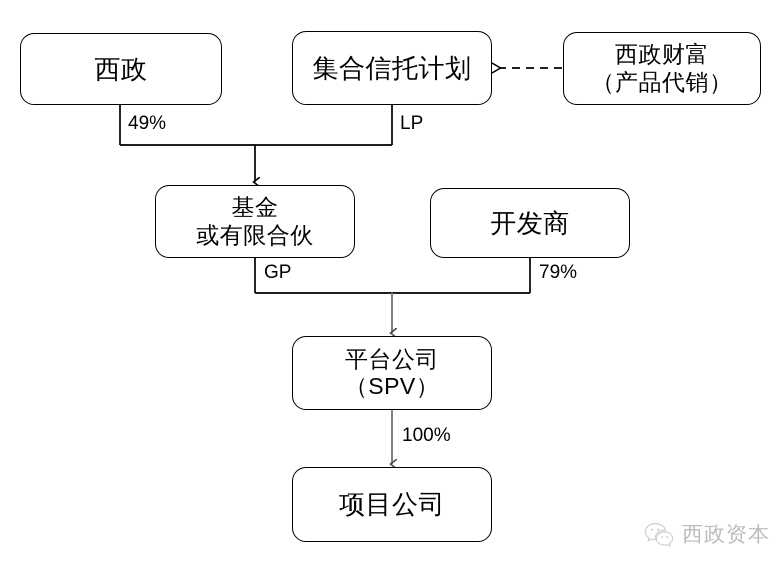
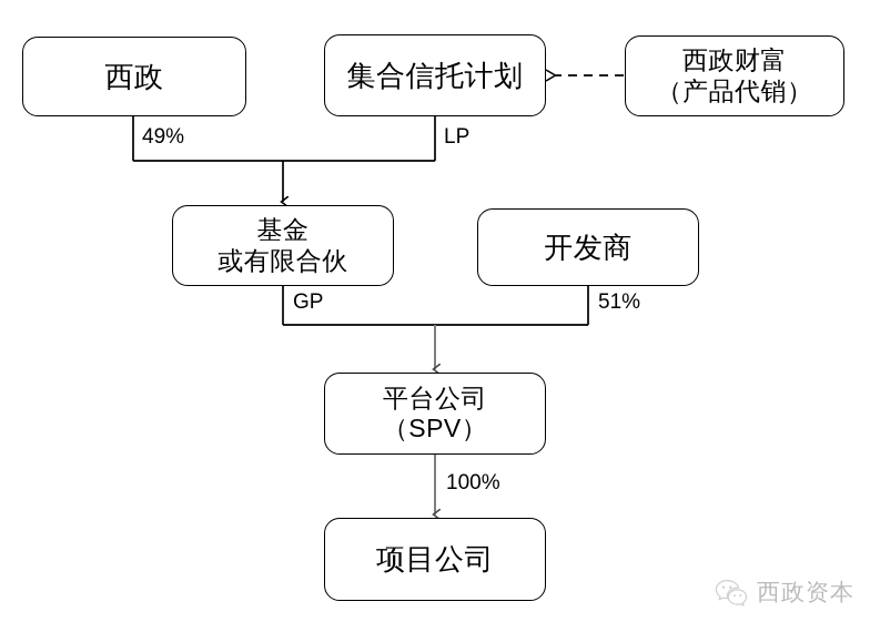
  西政
  集合信托计划
  西政财富
  （产品代销）
  基金
  或有限合伙
  开发商
  平台公司
  （SPV）
  项目公司
  49%
  LP
  GP
- 79%
+ 51%
  100%
  西政资本
